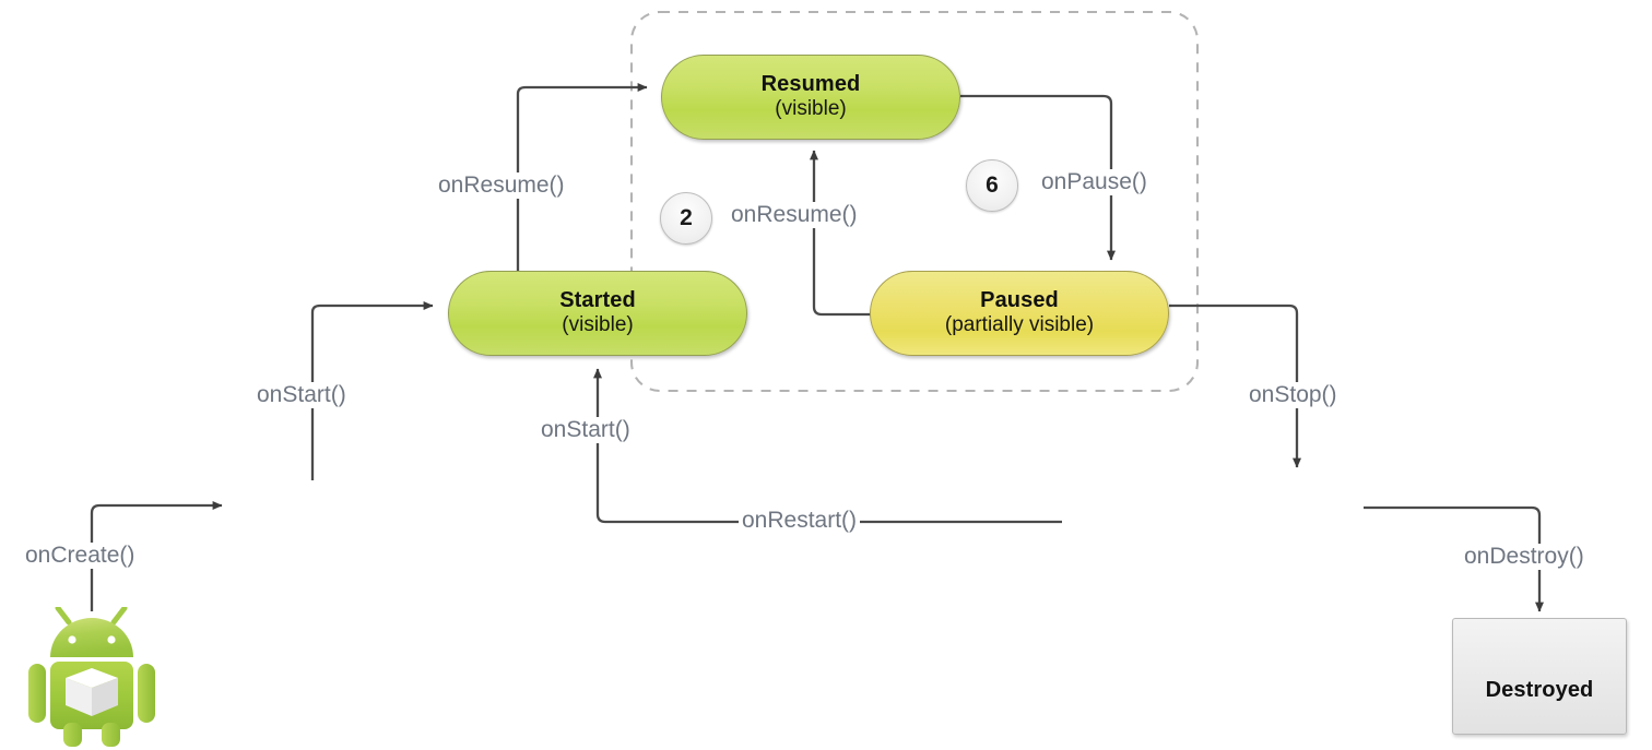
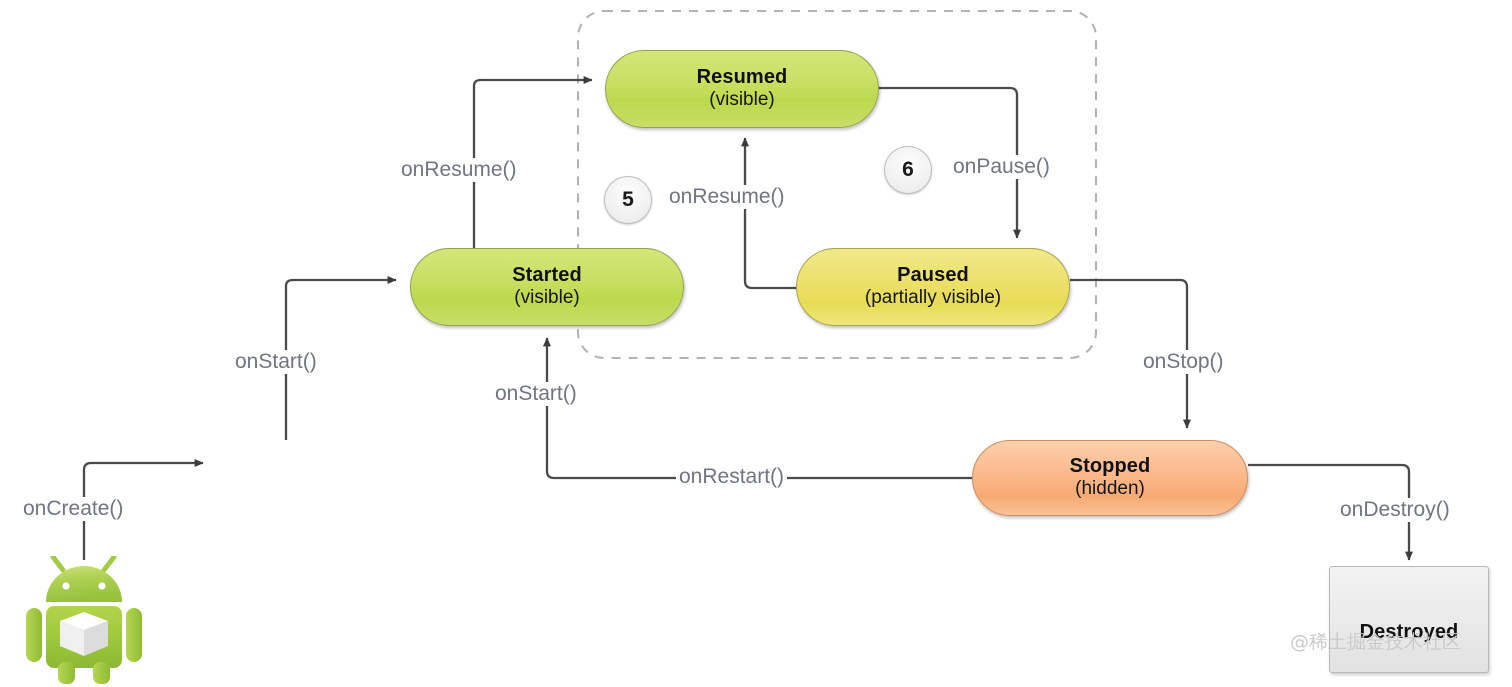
  Resumed
  (visible)
  Started
  (visible)
  Paused
  (partially visible)
+ Stopped
+ (hidden)
  Destroyed
  onCreate()
  onStart()
  onResume()
  onPause()
  onResume()
  onStop()
  onRestart()
  onStart()
  onDestroy()
  6
- 2
+ 5
+ @稀土掘金技术社区
